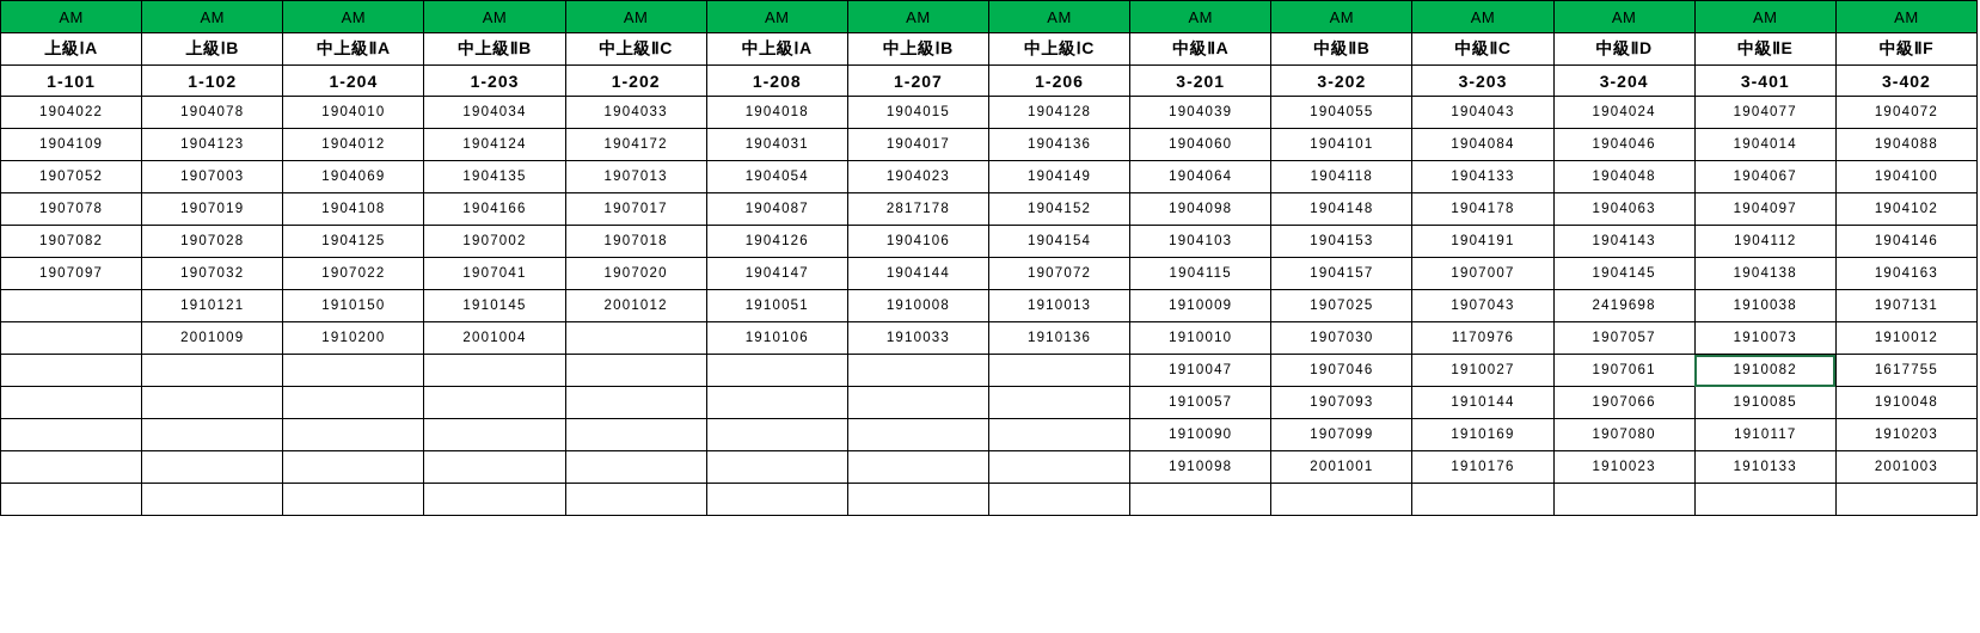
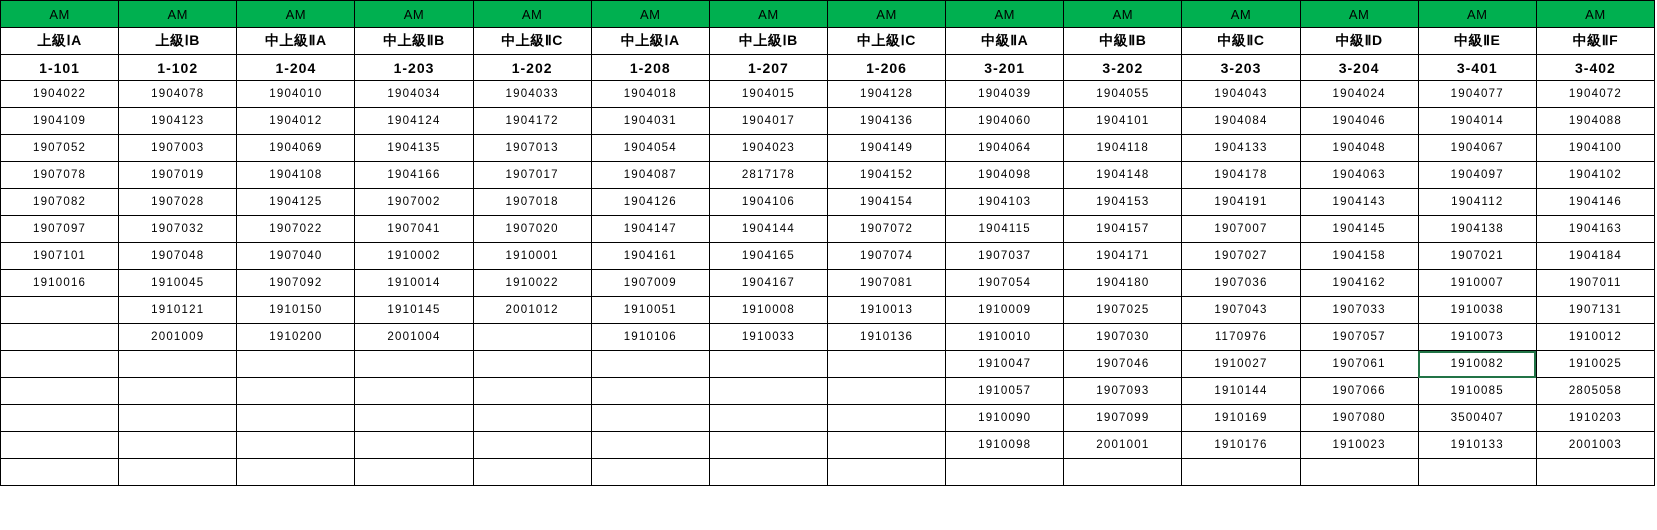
  AM	AM	AM	AM	AM	AM	AM	AM	AM	AM	AM	AM	AM	AM
  上級ⅠA	上級ⅠB	中上級ⅡA	中上級ⅡB	中上級ⅡC	中上級ⅠA	中上級ⅠB	中上級ⅠC	中級ⅡA	中級ⅡB	中級ⅡC	中級ⅡD	中級ⅡE	中級ⅡF
  1-101	1-102	1-204	1-203	1-202	1-208	1-207	1-206	3-201	3-202	3-203	3-204	3-401	3-402
  1904022	1904078	1904010	1904034	1904033	1904018	1904015	1904128	1904039	1904055	1904043	1904024	1904077	1904072
  1904109	1904123	1904012	1904124	1904172	1904031	1904017	1904136	1904060	1904101	1904084	1904046	1904014	1904088
  1907052	1907003	1904069	1904135	1907013	1904054	1904023	1904149	1904064	1904118	1904133	1904048	1904067	1904100
  1907078	1907019	1904108	1904166	1907017	1904087	2817178	1904152	1904098	1904148	1904178	1904063	1904097	1904102
  1907082	1907028	1904125	1907002	1907018	1904126	1904106	1904154	1904103	1904153	1904191	1904143	1904112	1904146
  1907097	1907032	1907022	1907041	1907020	1904147	1904144	1907072	1904115	1904157	1907007	1904145	1904138	1904163
+ 1907101	1907048	1907040	1910002	1910001	1904161	1904165	1907074	1907037	1904171	1907027	1904158	1907021	1904184
+ 1910016	1910045	1907092	1910014	1910022	1907009	1904167	1907081	1907054	1904180	1907036	1904162	1910007	1907011
- 	1910121	1910150	1910145	2001012	1910051	1910008	1910013	1910009	1907025	1907043	2419698	1910038	1907131
+ 	1910121	1910150	1910145	2001012	1910051	1910008	1910013	1910009	1907025	1907043	1907033	1910038	1907131
  	2001009	1910200	2001004		1910106	1910033	1910136	1910010	1907030	1170976	1907057	1910073	1910012
- 								1910047	1907046	1910027	1907061	1910082	1617755
+ 								1910047	1907046	1910027	1907061	1910082	1910025
- 								1910057	1907093	1910144	1907066	1910085	1910048
+ 								1910057	1907093	1910144	1907066	1910085	2805058
- 								1910090	1907099	1910169	1907080	1910117	1910203
+ 								1910090	1907099	1910169	1907080	3500407	1910203
  								1910098	2001001	1910176	1910023	1910133	2001003
